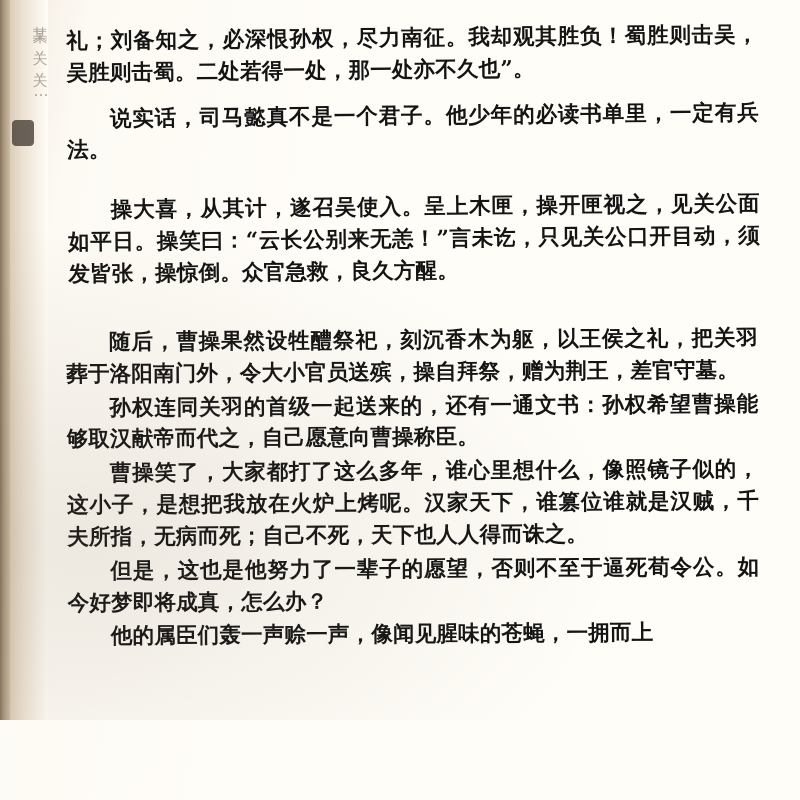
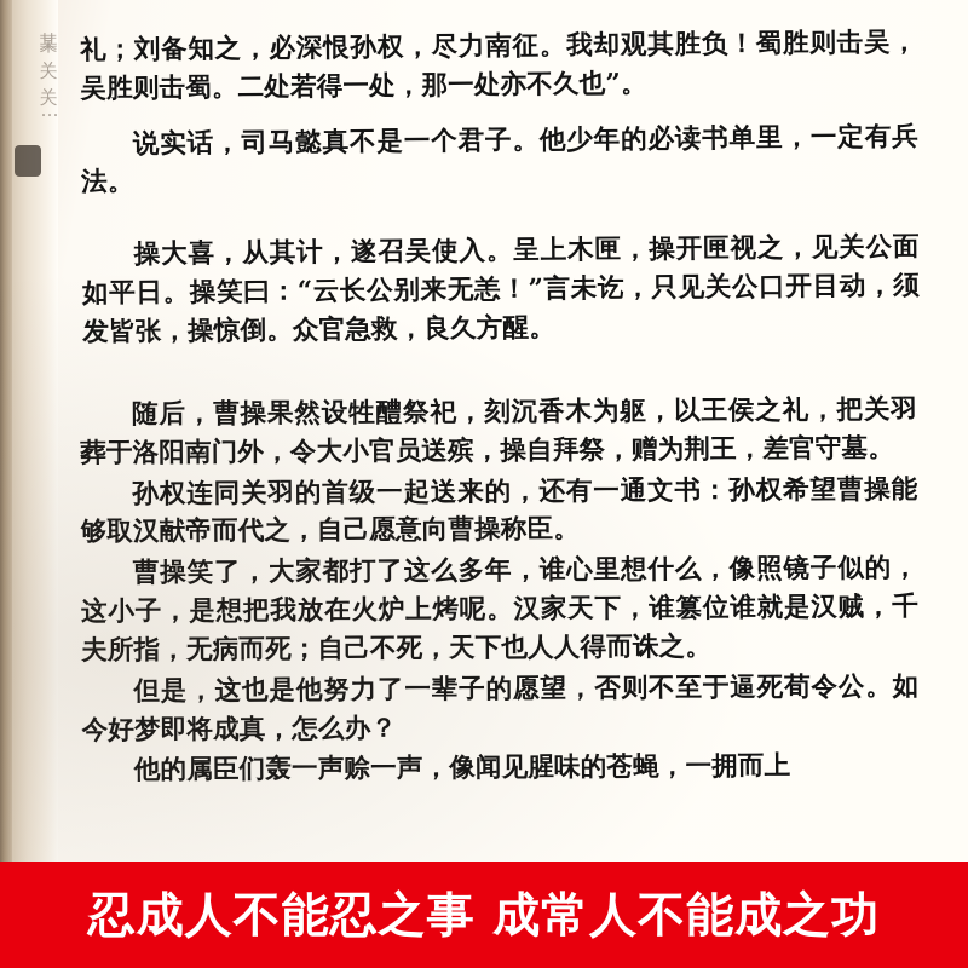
+ 忍成人不能忍之事 成常人不能成之功
